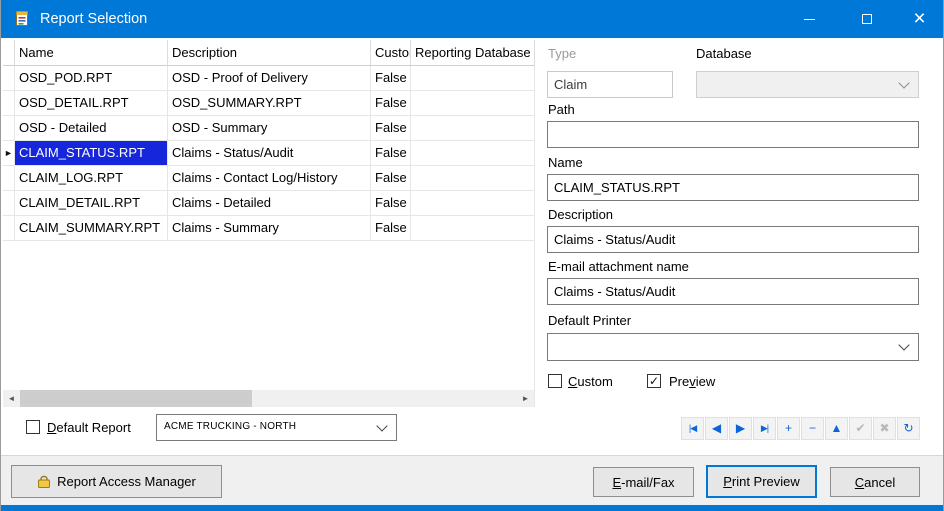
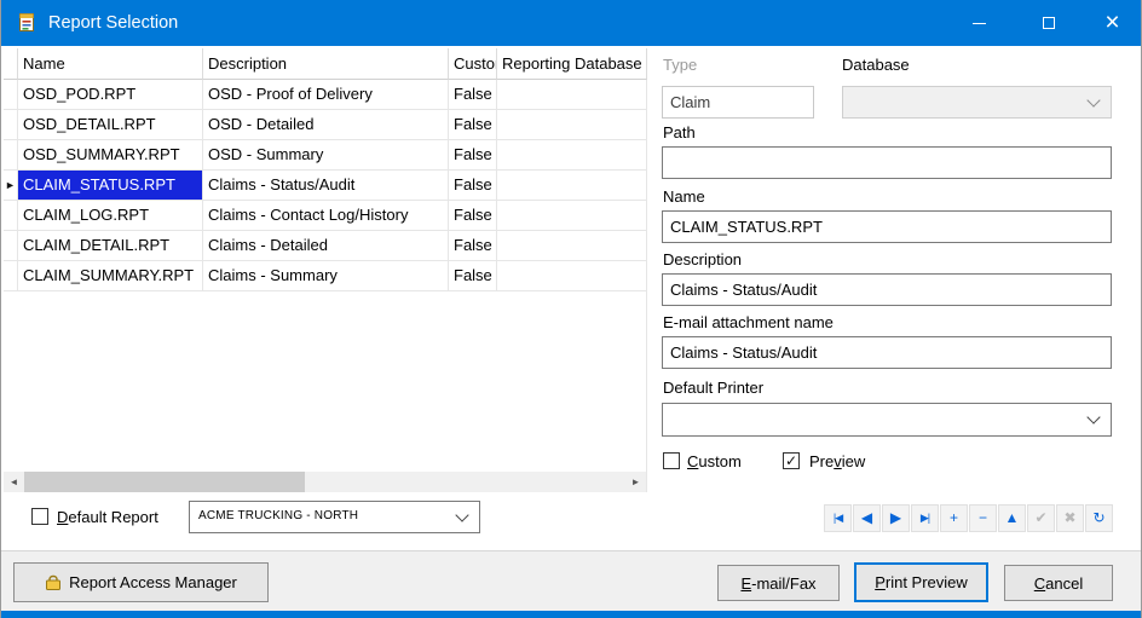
  Report Selection
  ×
  Name
  Description
  Custo
  Reporting Database
  OSD_POD.RPT
  OSD - Proof of Delivery
  False
  OSD_DETAIL.RPT
- OSD_SUMMARY.RPT
+ OSD - Detailed
  False
- OSD - Detailed
+ OSD_SUMMARY.RPT
  OSD - Summary
  False
  ►
  CLAIM_STATUS.RPT
  Claims - Status/Audit
  False
  CLAIM_LOG.RPT
  Claims - Contact Log/History
  False
  CLAIM_DETAIL.RPT
  Claims - Detailed
  False
  CLAIM_SUMMARY.RPT
  Claims - Summary
  False
  ◄
  ►
  Type
  Claim
  Database
  Path
  Name
  CLAIM_STATUS.RPT
  Description
  Claims - Status/Audit
  E-mail attachment name
  Claims - Status/Audit
  Default Printer
  Custom
  ✓
  Preview
  |◀
  ◀
  ▶
  ▶|
  +
  −
  ▲
  ✔
  ✖
  ↻
  Default Report
  ACME TRUCKING - NORTH
  Report Access Manager
  E-mail/Fax
  Print Preview
  Cancel
